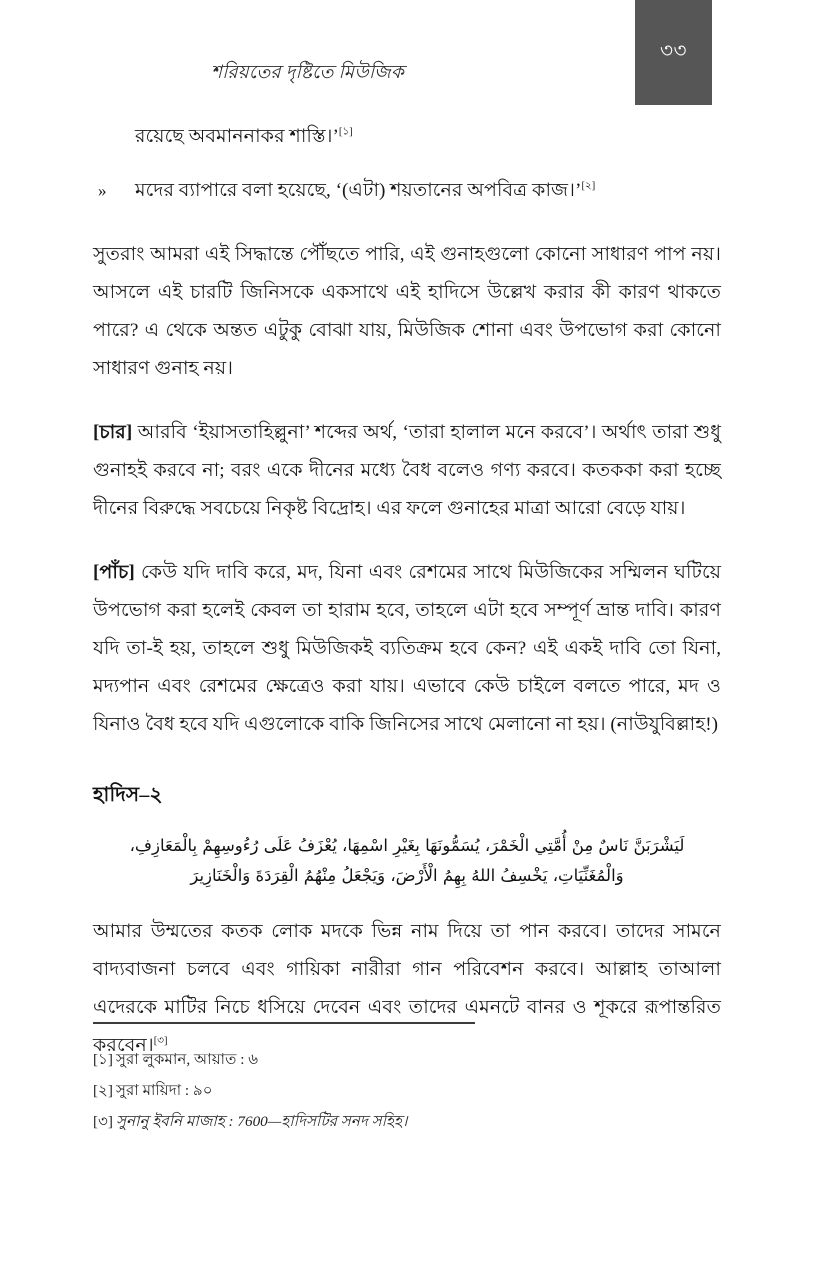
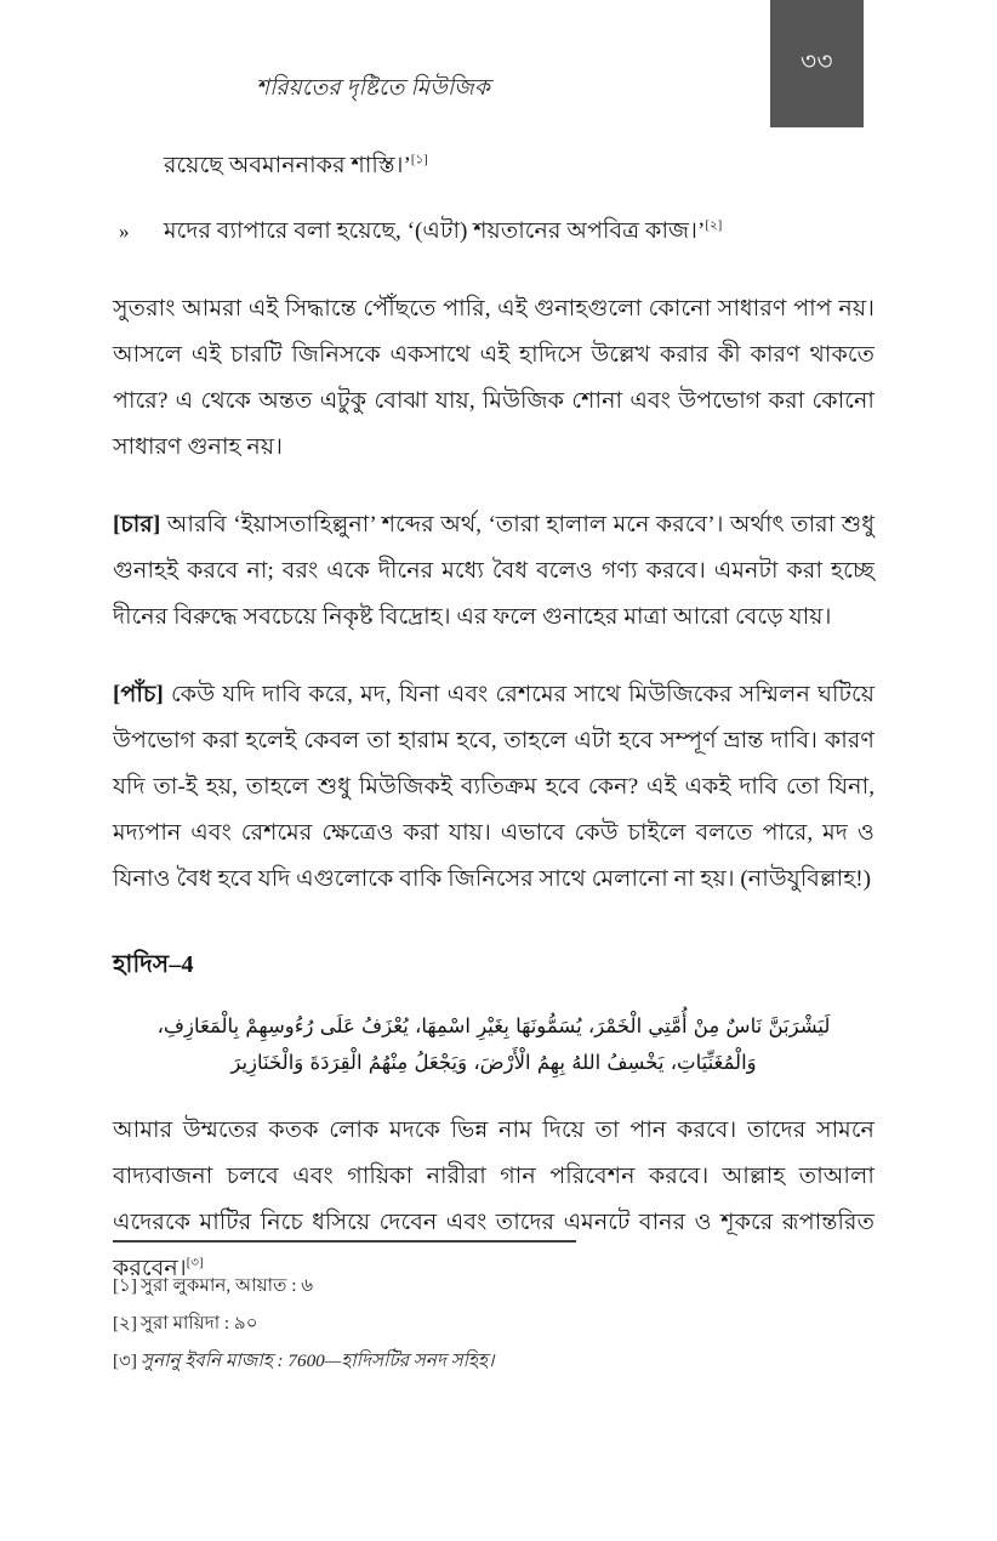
  ৩৩
  শরিয়তের দৃষ্টিতে মিউজিক
  রয়েছে অবমাননাকর শাস্তি।’[১]
  »
  মদের ব্যাপারে বলা হয়েছে, ‘(এটা) শয়তানের অপবিত্র কাজ।’[২]
  সুতরাং আমরা এই সিদ্ধান্তে পৌঁছতে পারি, এই গুনাহগুলো কোনো সাধারণ পাপ নয়। আসলে এই চারটি জিনিসকে একসাথে এই হাদিসে উল্লেখ করার কী কারণ থাকতে পারে? এ থেকে অন্তত এটুকু বোঝা যায়, মিউজিক শোনা এবং উপভোগ করা কোনো সাধারণ গুনাহ নয়।
- [চার] আরবি ‘ইয়াসতাহিল্লুনা’ শব্দের অর্থ, ‘তারা হালাল মনে করবে’। অর্থাৎ তারা শুধু গুনাহই করবে না; বরং একে দীনের মধ্যে বৈধ বলেও গণ্য করবে। কতককা করা হচ্ছে দীনের বিরুদ্ধে সবচেয়ে নিকৃষ্ট বিদ্রোহ। এর ফলে গুনাহের মাত্রা আরো বেড়ে যায়।
+ [চার] আরবি ‘ইয়াসতাহিল্লুনা’ শব্দের অর্থ, ‘তারা হালাল মনে করবে’। অর্থাৎ তারা শুধু গুনাহই করবে না; বরং একে দীনের মধ্যে বৈধ বলেও গণ্য করবে। এমনটা করা হচ্ছে দীনের বিরুদ্ধে সবচেয়ে নিকৃষ্ট বিদ্রোহ। এর ফলে গুনাহের মাত্রা আরো বেড়ে যায়।
  [পাঁচ] কেউ যদি দাবি করে, মদ, যিনা এবং রেশমের সাথে মিউজিকের সম্মিলন ঘটিয়ে উপভোগ করা হলেই কেবল তা হারাম হবে, তাহলে এটা হবে সম্পূর্ণ ভ্রান্ত দাবি। কারণ যদি তা-ই হয়, তাহলে শুধু মিউজিকই ব্যতিক্রম হবে কেন? এই একই দাবি তো যিনা, মদ্যপান এবং রেশমের ক্ষেত্রেও করা যায়। এভাবে কেউ চাইলে বলতে পারে, মদ ও যিনাও বৈধ হবে যদি এগুলোকে বাকি জিনিসের সাথে মেলানো না হয়। (নাউযুবিল্লাহ!)
- হাদিস–২
+ হাদিস–4
  لَيَشْرَبَنَّ نَاسٌ مِنْ أُمَّتِي الْخَمْرَ، يُسَمُّونَهَا بِغَيْرِ اسْمِهَا، يُعْزَفُ عَلَى رُءُوسِهِمْ بِالْمَعَازِفِ،
  وَالْمُغَنِّيَاتِ، يَخْسِفُ اللهُ بِهِمُ الْأَرْضَ، وَيَجْعَلُ مِنْهُمُ الْقِرَدَةَ وَالْخَنَازِيرَ
  আমার উম্মতের কতক লোক মদকে ভিন্ন নাম দিয়ে তা পান করবে। তাদের সামনে বাদ্যবাজনা চলবে এবং গায়িকা নারীরা গান পরিবেশন করবে। আল্লাহ তাআলা এদেরকে মাটির নিচে ধসিয়ে দেবেন এবং তাদের এমনটে বানর ও শূকরে রূপান্তরিত করবেন।[৩]
  [১] সুরা লুকমান, আয়াত : ৬
  [২] সুরা মায়িদা : ৯০
  [৩] সুনানু ইবনি মাজাহ : 7600—হাদিসটির সনদ সহিহ।
